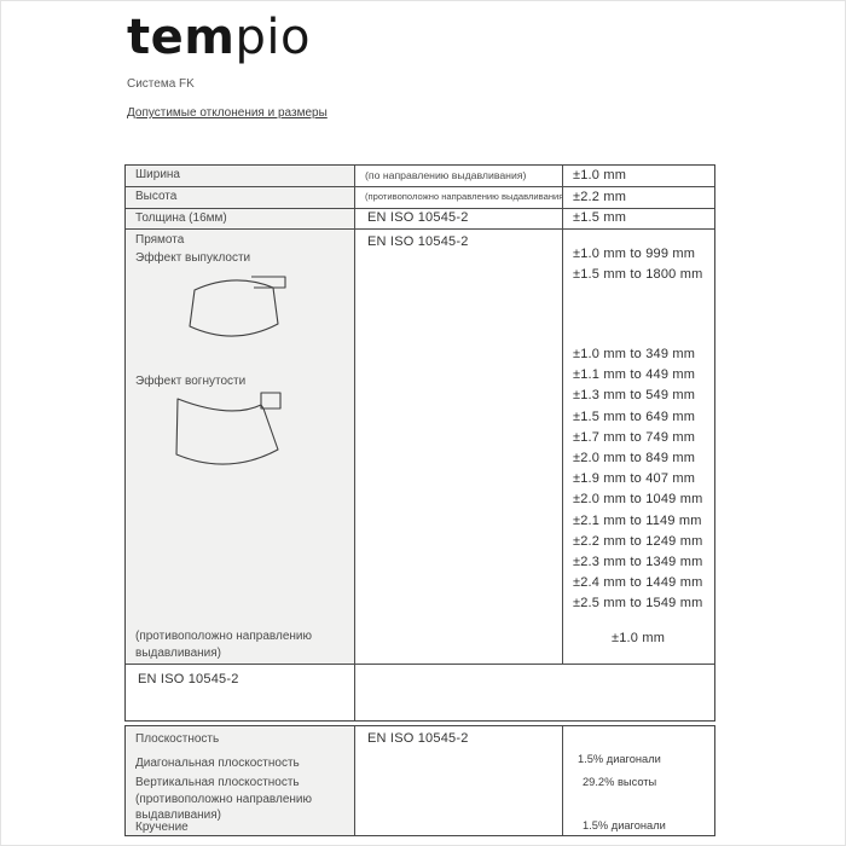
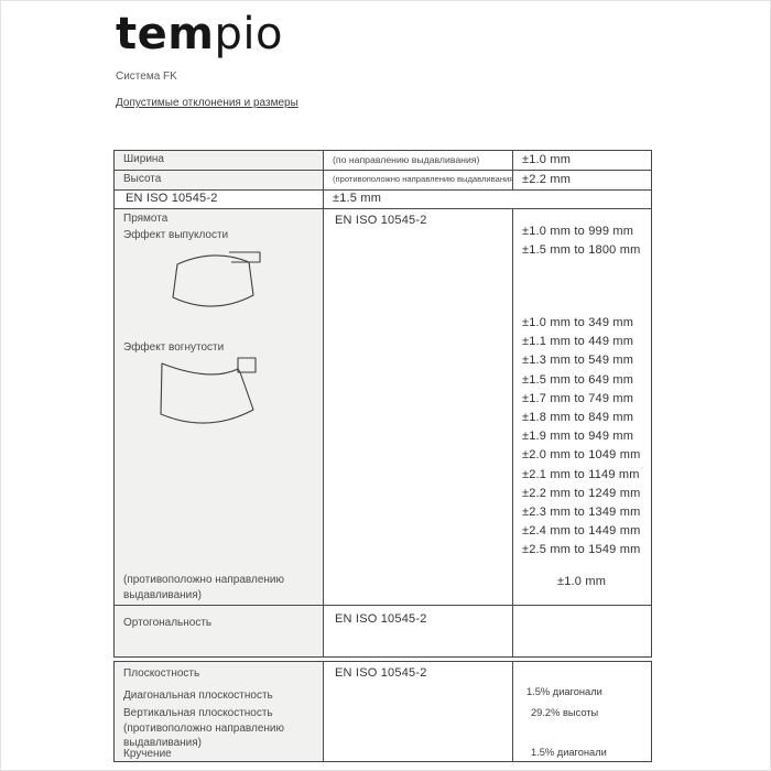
  tempio
  Система FK
  Допустимые отклонения и размеры
  Ширина
  (по направлению выдавливания)
  ±1.0 mm
  Высота
  (противоположно направлению выдавливания
  ±2.2 mm
- Толщина (16мм)
  EN ISO 10545-2
  ±1.5 mm
  Прямота
  Эффект выпуклости
  Эффект вогнутости
  (противоположно направлению выдавливания)
  EN ISO 10545-2
  ±1.0 mm to 999 mm
  ±1.5 mm to 1800 mm
  ±1.0 mm to 349 mm
  ±1.1 mm to 449 mm
  ±1.3 mm to 549 mm
  ±1.5 mm to 649 mm
  ±1.7 mm to 749 mm
- ±2.0 mm to 849 mm
+ ±1.8 mm to 849 mm
- ±1.9 mm to 407 mm
+ ±1.9 mm to 949 mm
  ±2.0 mm to 1049 mm
  ±2.1 mm to 1149 mm
  ±2.2 mm to 1249 mm
  ±2.3 mm to 1349 mm
  ±2.4 mm to 1449 mm
  ±2.5 mm to 1549 mm
  ±1.0 mm
+ Ортогональность
  EN ISO 10545-2
  Плоскостность
  Диагональная плоскостность
  Вертикальная плоскостность (противоположно направлению выдавливания)
  Кручение
  EN ISO 10545-2
  1.5% диагонали
  29.2% высоты
  1.5% диагонали
